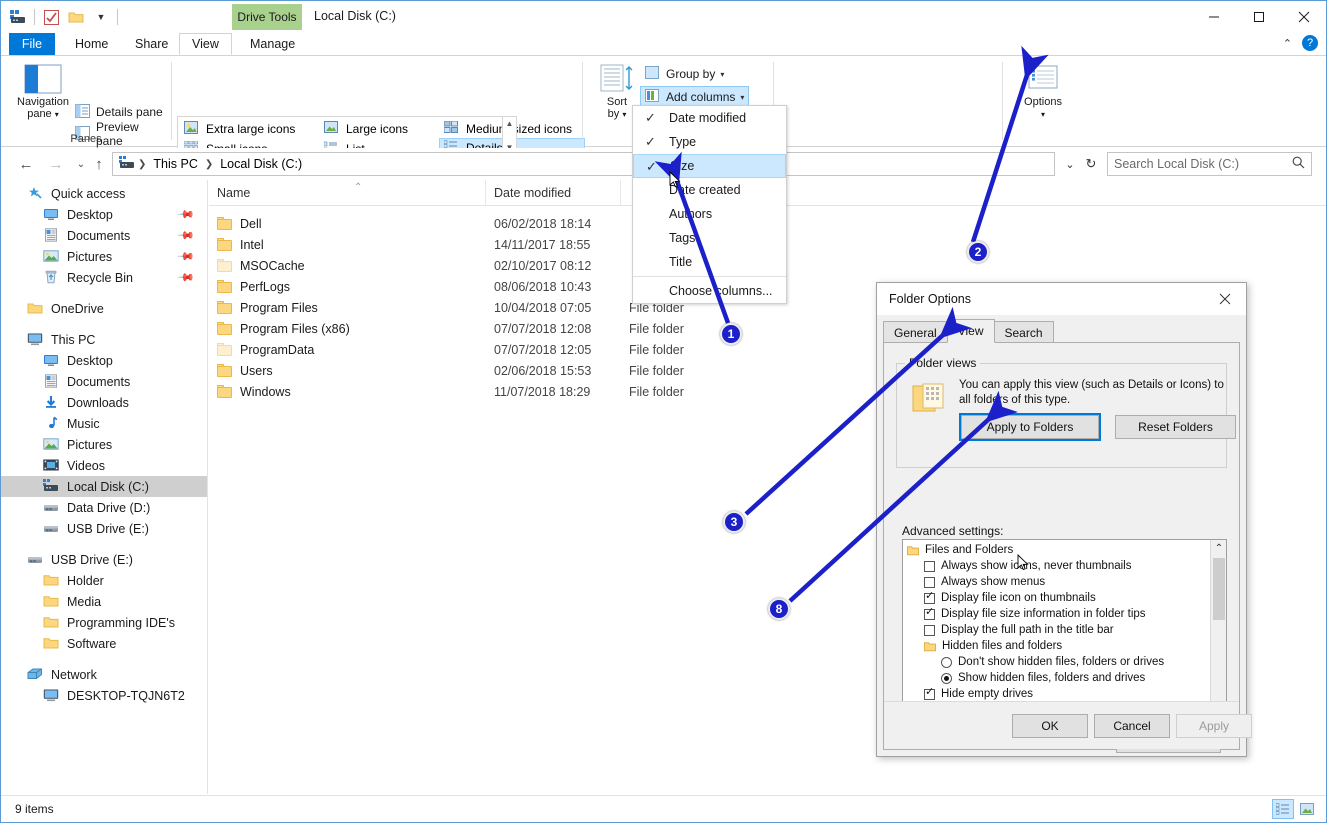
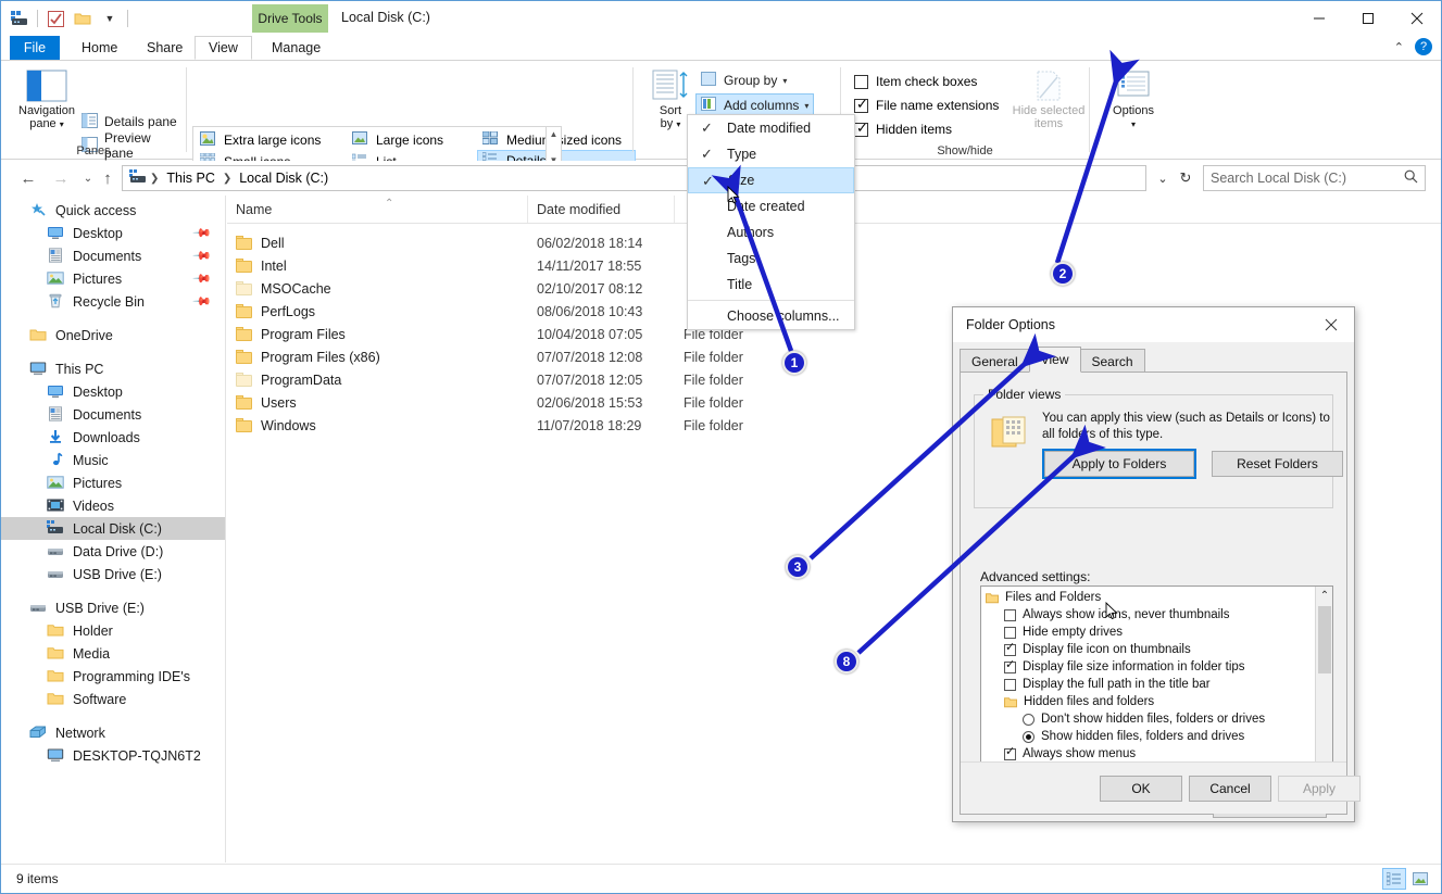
  ▼
  Drive Tools
  Local Disk (C:)
  File
  Home
  Share
  View
  Manage
  ⌃
  ?
  Navigation
  pane ▾
  Preview pane
  Details pane
  Panes
  Extra large icons
  Large icons
  Mediuized icons
  ▲
  ▼
  Sort
  by ▾
  Group by
  ▾
  Add columns
  ▾
+ Item check boxes
+ File name extensions
+ Hidden items
+ Hide selected
+ items
+ Show/hide
  Options
  ▾
  ←
  →
  ⌄
  ↑
  ❯
  This PC
  ❯
  Local Disk (C:)
  ⌄
  ↻
  Search Local Disk (C:)
  Quick access
  Desktop
  Documents
  Pictures
  Recycle Bin
  OneDrive
  This PC
  Desktop
  Documents
  Downloads
  Music
  Pictures
  Videos
  Local Disk (C:)
  Data Drive (D:)
  USB Drive (E:)
  USB Drive (E:)
  Holder
  Media
  Programming IDE's
  Software
  Network
  DESKTOP-TQJN6T2
  Name
  ⌃
  Date modified
  Dell
  06/02/2018 18:14
  Intel
  14/11/2017 18:55
  MSOCache
  02/10/2017 08:12
  PerfLogs
  08/06/2018 10:43
  Program Files
  10/04/2018 07:05
  File folder
  Program Files (x86)
  07/07/2018 12:08
  File folder
  ProgramData
  07/07/2018 12:05
  File folder
  Users
  02/06/2018 15:53
  File folder
  Windows
  11/07/2018 18:29
  File folder
  9 items
  ✓
  Date modified
  ✓
  Type
  ✓
  Size
  Dte created
  Autors
  Tags
  Title
  Chooseolumns...
  Folder Options
  General
  View
  Search
  older views
  You can apply this view (such as Details or Icons) to
  all folders of this type.
  Apply to Folders
  Reset Folders
  Advanced settings:
  Files and Folders
  Always show icns, never thumbnails
- Always show menus
+ Hide empty drives
  Display file icon on thumbnails
  Display file size information in folder tips
  Display the full path in the title bar
  Hidden files and folders
  Don't show hidden files, folders or drives
  Show hidden files, folders and drives
- Hide empty drives
+ Always show menus
  ⌃
  OK
  Cancel
  Apply
  1
  2
  3
  8
